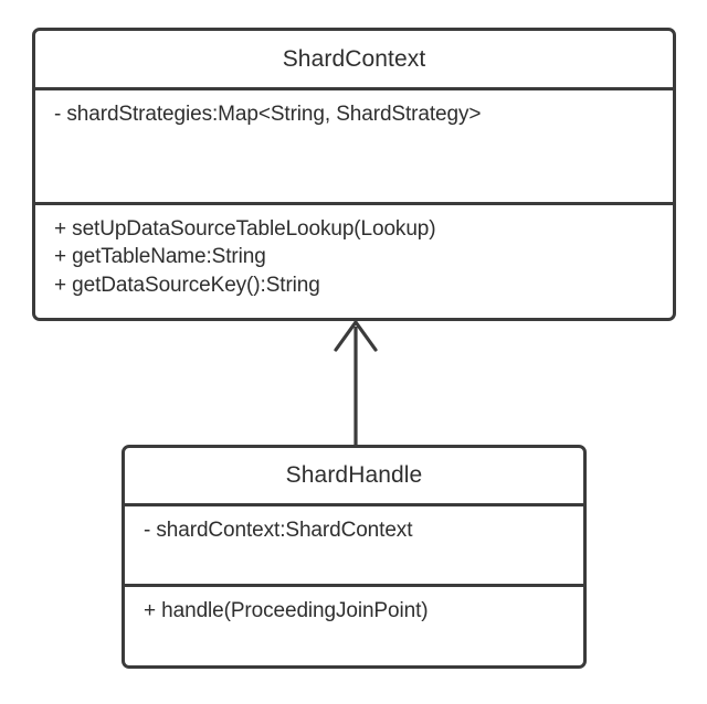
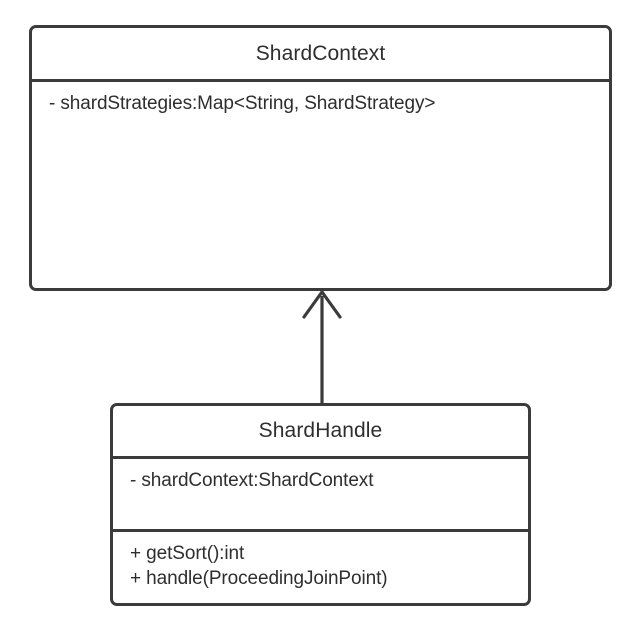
  ShardContext
  - shardStrategies:Map<String, ShardStrategy>
- + setUpDataSourceTableLookup(Lookup)
- + getTableName:String
- + getDataSourceKey():String
  ShardHandle
  - shardContext:ShardContext
+ + getSort():int
  + handle(ProceedingJoinPoint)
